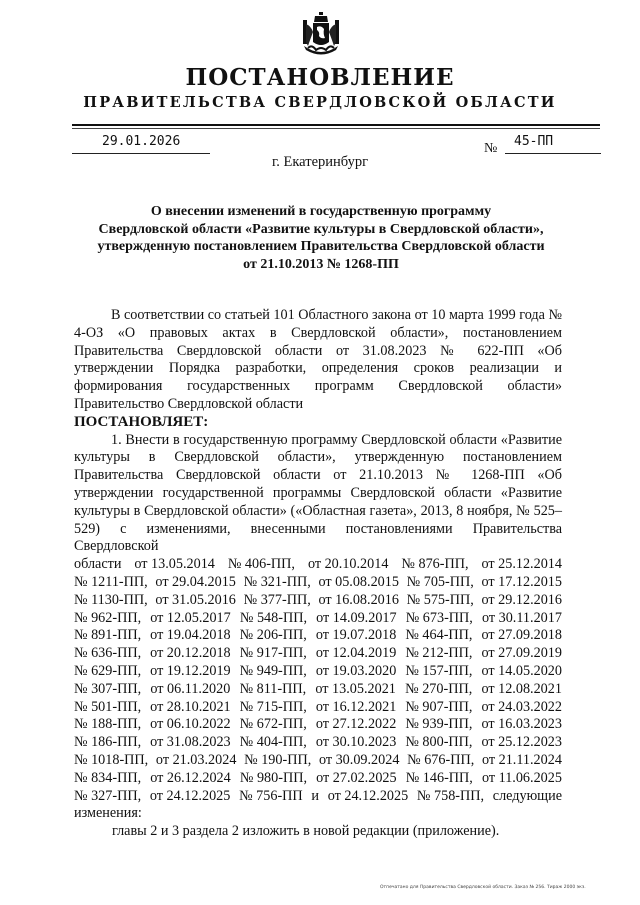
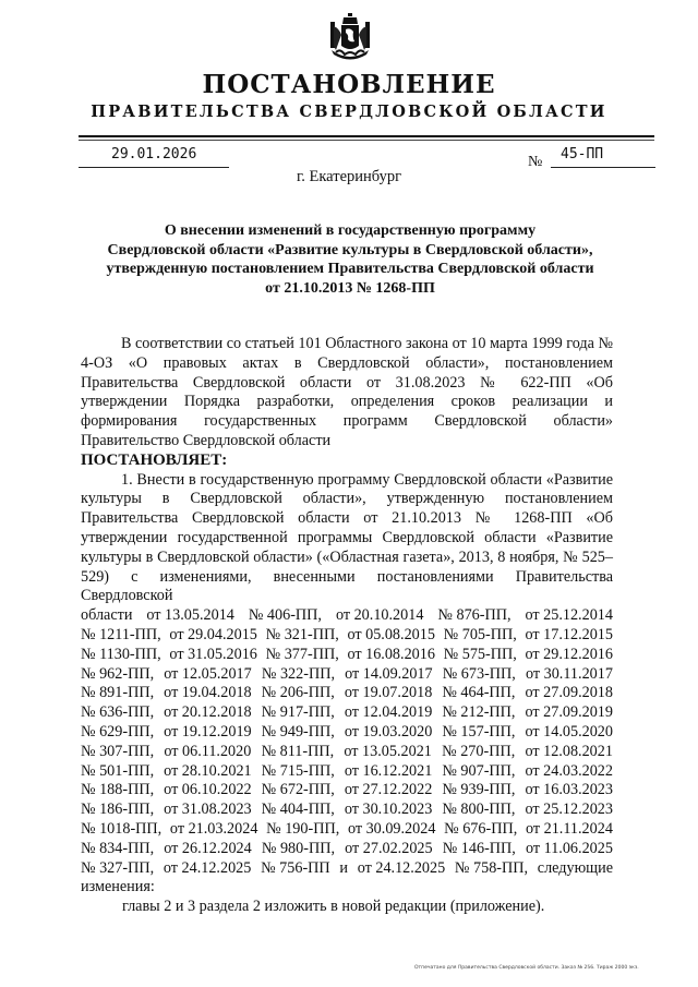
  ПОСТАНОВЛЕНИЕ
  ПРАВИТЕЛЬСТВА СВЕРДЛОВСКОЙ ОБЛАСТИ
  29.01.2026
  №
  45-ПП
  г. Екатеринбург
  О внесении изменений в государственную программу
  Свердловской области «Развитие культуры в Свердловской области»,
  утвержденную постановлением Правительства Свердловской области
  от 21.10.2013 № 1268-ПП
  В соответствии со статьей 101 Областного закона от 10 марта 1999 года № 4-ОЗ «О правовых актах в Свердловской области», постановлением Правительства Свердловской области от 31.08.2023 № 622-ПП «Об утверждении Порядка разработки, определения сроков реализации и формирования государственных программ Свердловской области» Правительство Свердловской области
  ПОСТАНОВЛЯЕТ:
  1. Внести в государственную программу Свердловской области «Развитие культуры в Свердловской области», утвержденную постановлением Правительства Свердловской области от 21.10.2013 № 1268-ПП «Об утверждении государственной программы Свердловской области «Развитие культуры в Свердловской области» («Областная газета», 2013, 8 ноября, № 525–529) с изменениями, внесенными постановлениями Правительства Свердловской
  области
  от 13.05.2014
  № 406-ПП,
  от 20.10.2014
  № 876-ПП,
  от 25.12.2014
  № 1211-ПП,
  от 29.04.2015
  № 321-ПП,
  от 05.08.2015
  № 705-ПП,
  от 17.12.2015
  № 1130-ПП,
  от 31.05.2016
  № 377-ПП,
  от 16.08.2016
  № 575-ПП,
  от 29.12.2016
  № 962-ПП,
  от 12.05.2017
- № 548-ПП,
+ № 322-ПП,
  от 14.09.2017
  № 673-ПП,
  от 30.11.2017
  № 891-ПП,
  от 19.04.2018
  № 206-ПП,
  от 19.07.2018
  № 464-ПП,
  от 27.09.2018
  № 636-ПП,
  от 20.12.2018
  № 917-ПП,
  от 12.04.2019
  № 212-ПП,
  от 27.09.2019
  № 629-ПП,
  от 19.12.2019
  № 949-ПП,
  от 19.03.2020
  № 157-ПП,
  от 14.05.2020
  № 307-ПП,
  от 06.11.2020
  № 811-ПП,
  от 13.05.2021
  № 270-ПП,
  от 12.08.2021
  № 501-ПП,
  от 28.10.2021
  № 715-ПП,
  от 16.12.2021
  № 907-ПП,
  от 24.03.2022
  № 188-ПП,
  от 06.10.2022
  № 672-ПП,
  от 27.12.2022
  № 939-ПП,
  от 16.03.2023
  № 186-ПП,
  от 31.08.2023
  № 404-ПП,
  от 30.10.2023
  № 800-ПП,
  от 25.12.2023
  № 1018-ПП,
  от 21.03.2024
  № 190-ПП,
  от 30.09.2024
  № 676-ПП,
  от 21.11.2024
  № 834-ПП,
  от 26.12.2024
  № 980-ПП,
  от 27.02.2025
  № 146-ПП,
  от 11.06.2025
  № 327-ПП,
  от 24.12.2025
  № 756-ПП
  и
  от 24.12.2025
  № 758-ПП,
  следующие
  изменения:
  главы 2 и 3 раздела 2 изложить в новой редакции (приложение).
